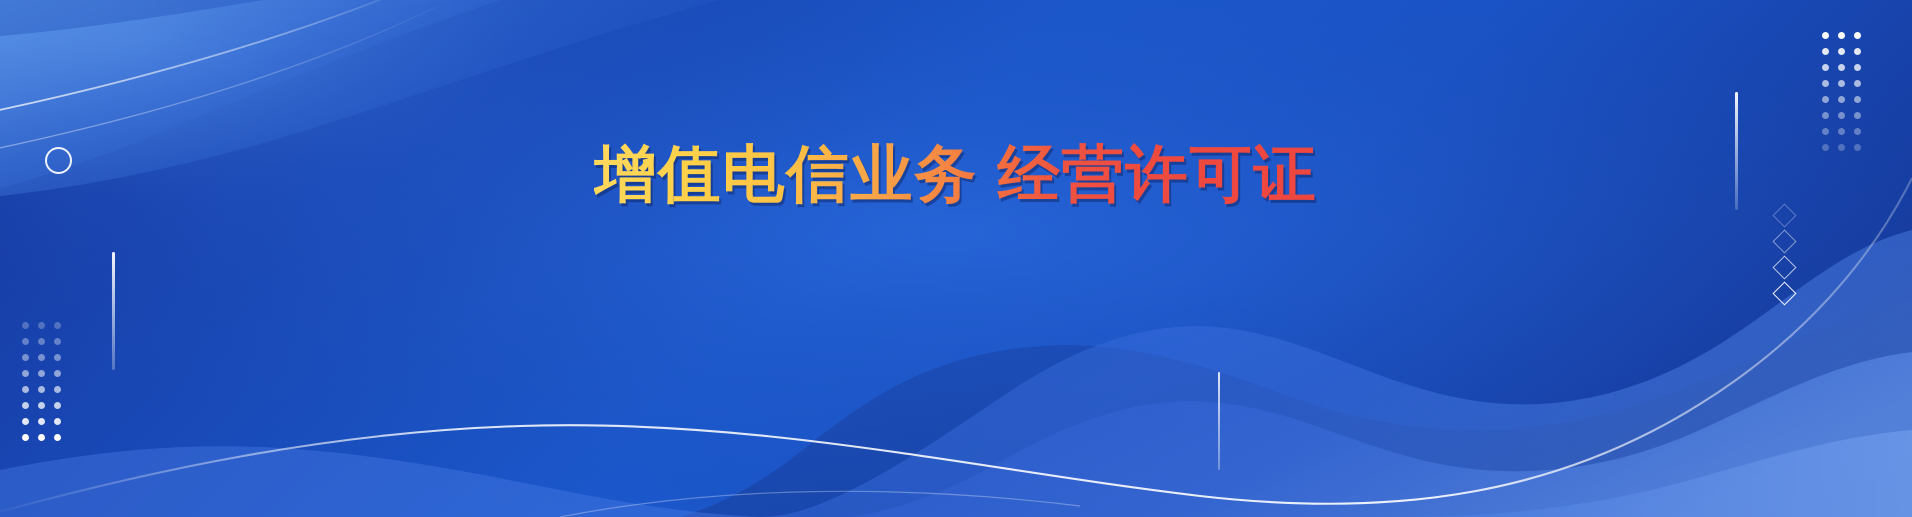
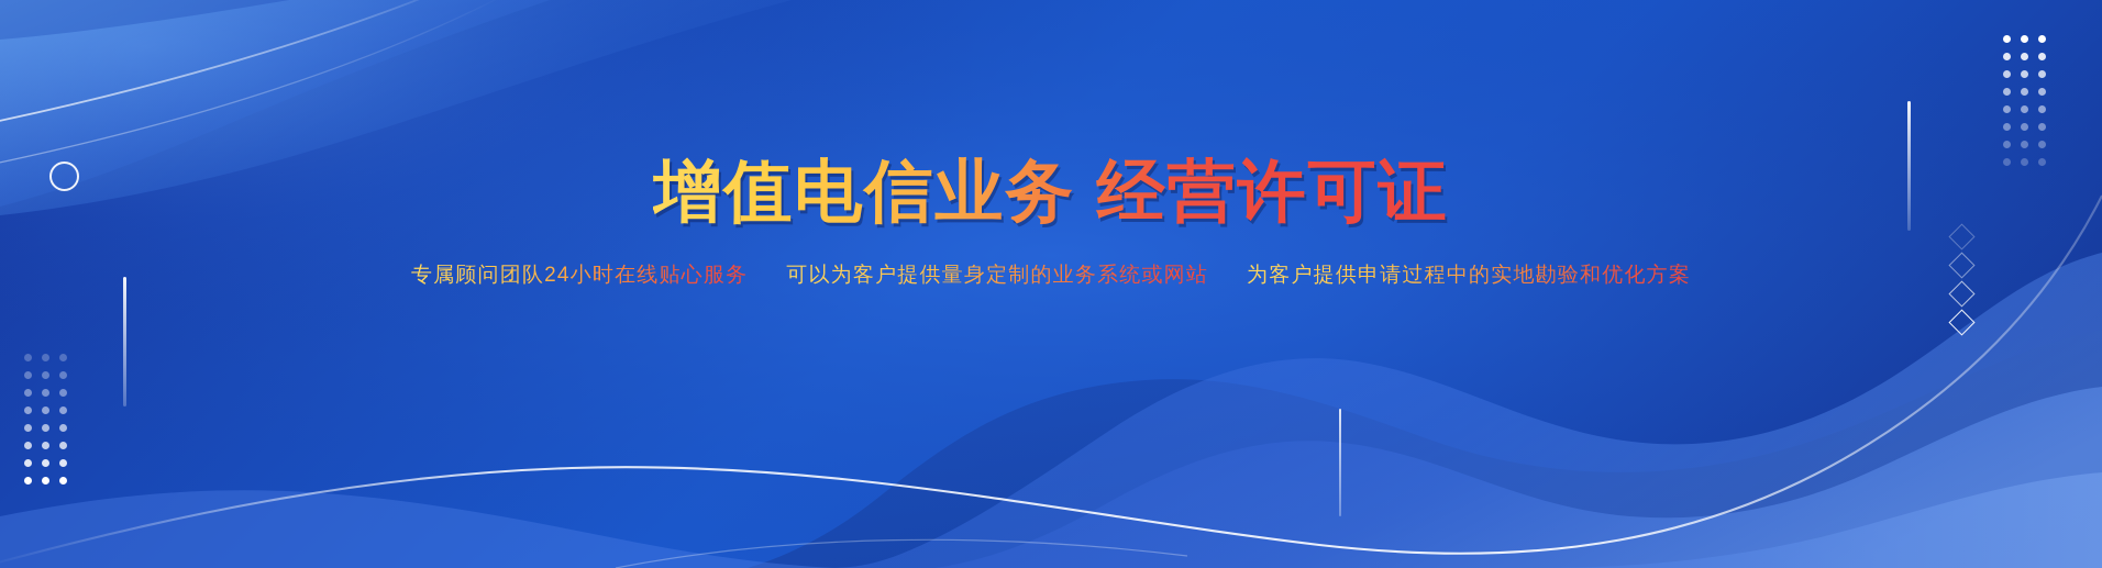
  增值电信业务 经营许可证
+ 专属顾问团队24小时在线贴心服务 可以为客户提供量身定制的业务系统或网站 为客户提供申请过程中的实地勘验和优化方案
